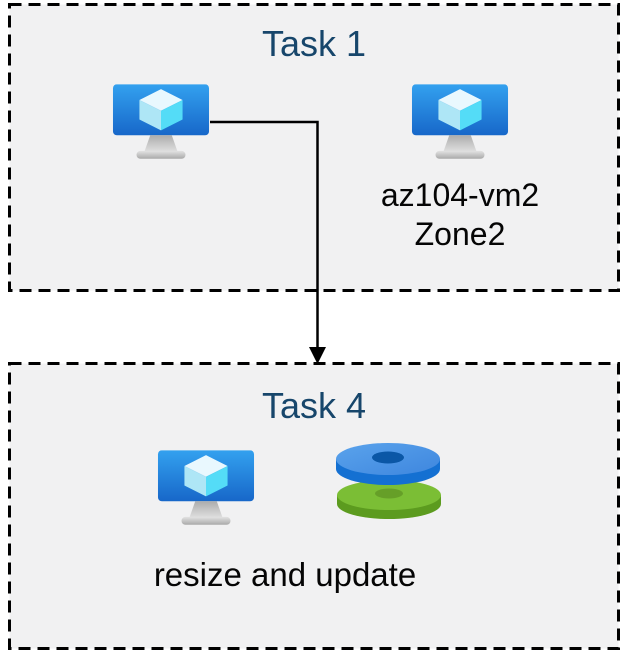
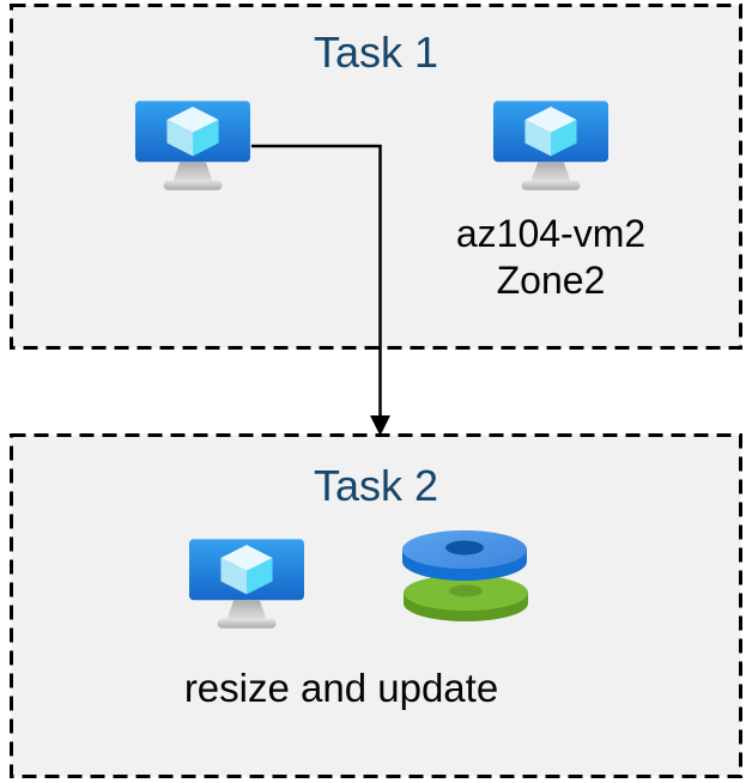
  Task 1
  az104-vm2
  Zone2
- Task 4
+ Task 2
  resize and update
